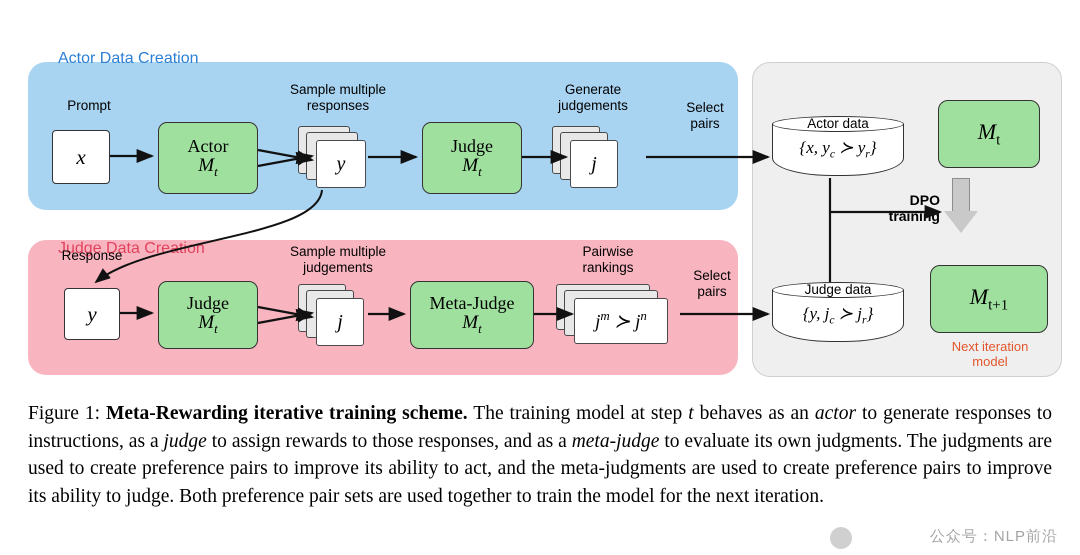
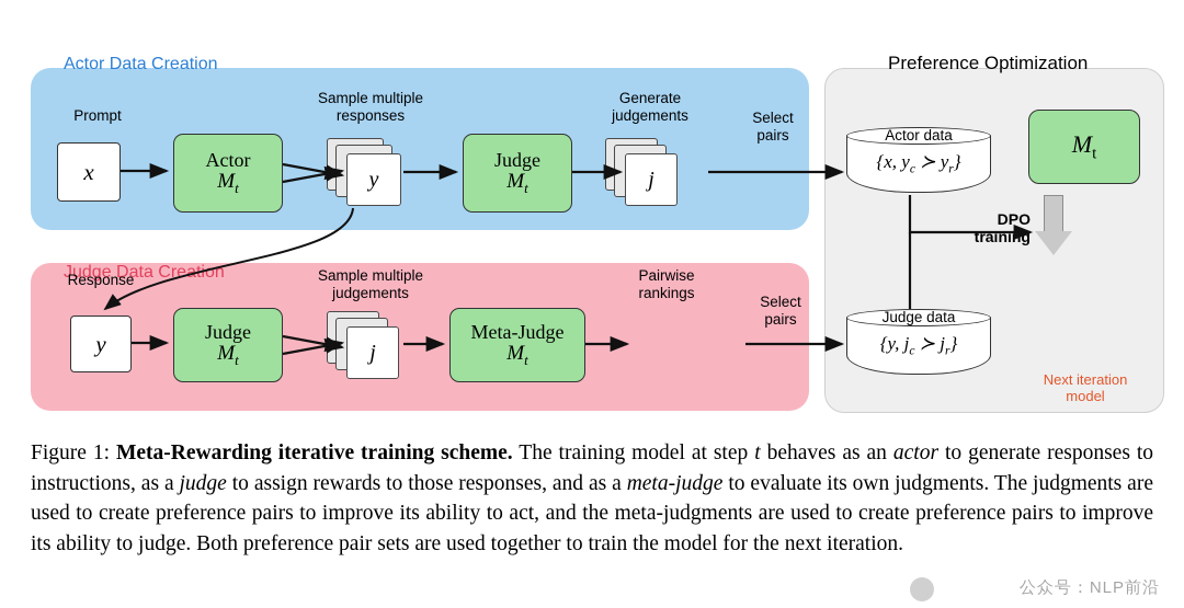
  Actor Data Creation
  Judge Data Creaon
+ Preference Optimization
  Prompt
  x
  Actor
  Mt
  Sample multiple
  responses
  y
  Judge
  Mt
  Generate
  judgements
  j
  Select
  pairs
  Response
  y
  Judge
  Mt
  Sample multiple
  judgements
  j
  Meta-Judge
  Mt
  Pairwise
  rankings
- jm ≻ jn
  Select
  pairs
  Actor data
  {x, yc ≻ yr}
  Judge data
  {y, jc ≻ jr}
  Mt
- Mt+1
  DPO
  training
  Next iteration
  model
  Figure 1: Meta-Rewarding iterative training scheme. The training model at step t behaves as an actor to generate responses to instructions, as a judge to assign rewards to those responses, and as a meta-judge to evaluate its own judgments. The judgments are used to create preference pairs to improve its ability to act, and the meta-judgments are used to create preference pairs to improve its ability to judge. Both preference pair sets are used together to train the model for the next iteration.
  公众号：NLP前沿
